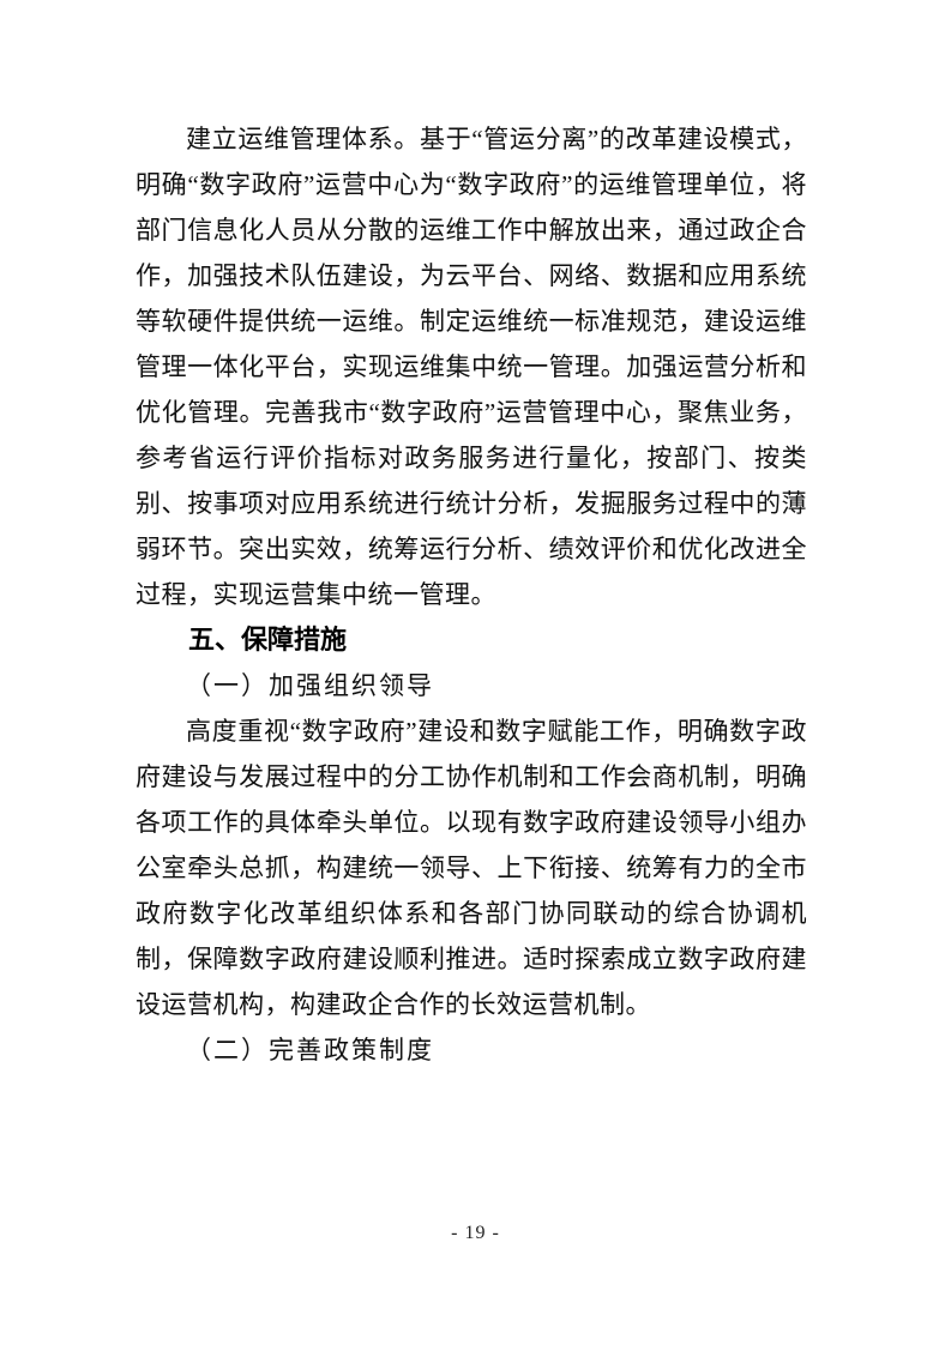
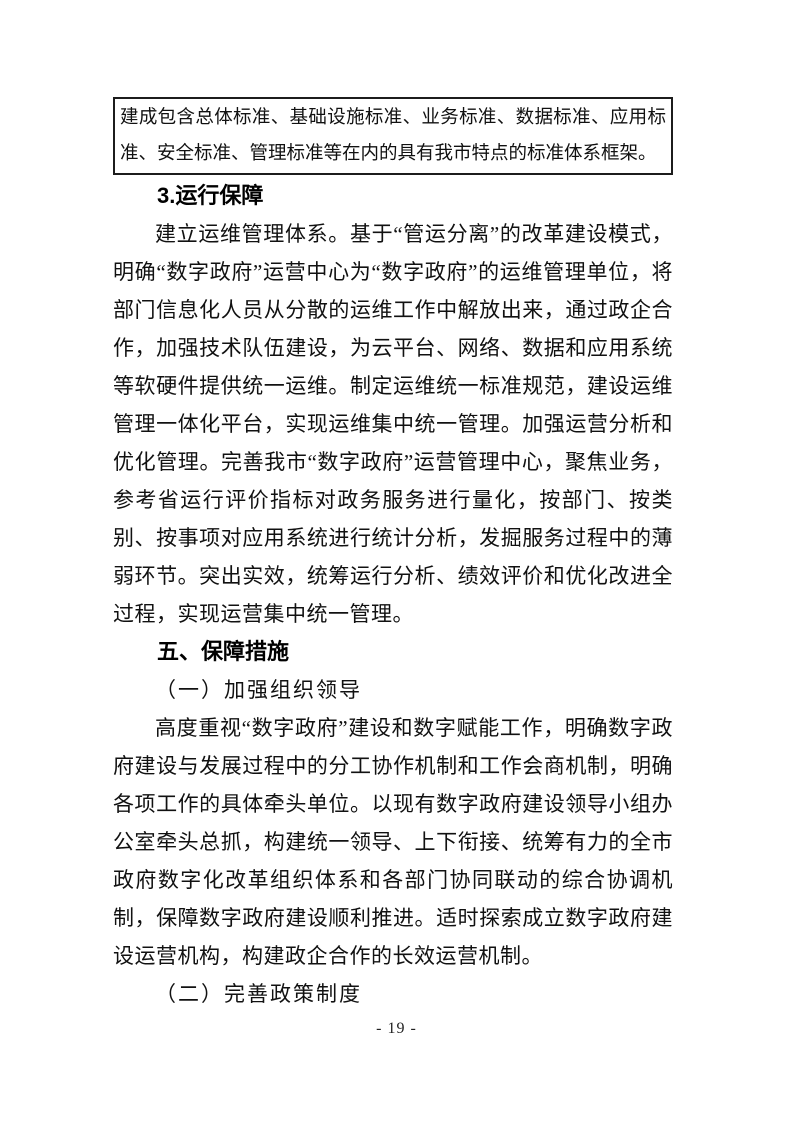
+ 建成包含总体标准、基础设施标准、业务标准、数据标准、应用标准、安全标准、管理标准等在内的具有我市特点的标准体系框架。
+ 3.运行保障
  建立运维管理体系。基于“管运分离”的改革建设模式，明确“数字政府”运营中心为“数字政府”的运维管理单位，将部门信息化人员从分散的运维工作中解放出来，通过政企合作，加强技术队伍建设，为云平台、网络、数据和应用系统等软硬件提供统一运维。制定运维统一标准规范，建设运维管理一体化平台，实现运维集中统一管理。加强运营分析和优化管理。完善我市“数字政府”运营管理中心，聚焦业务，参考省运行评价指标对政务服务进行量化，按部门、按类别、按事项对应用系统进行统计分析，发掘服务过程中的薄弱环节。突出实效，统筹运行分析、绩效评价和优化改进全过程，实现运营集中统一管理。
  五、保障措施
  （一）加强组织领导
  高度重视“数字政府”建设和数字赋能工作，明确数字政府建设与发展过程中的分工协作机制和工作会商机制，明确各项工作的具体牵头单位。以现有数字政府建设领导小组办公室牵头总抓，构建统一领导、上下衔接、统筹有力的全市政府数字化改革组织体系和各部门协同联动的综合协调机制，保障数字政府建设顺利推进。适时探索成立数字政府建设运营机构，构建政企合作的长效运营机制。
  （二）完善政策制度
  - 19 -
